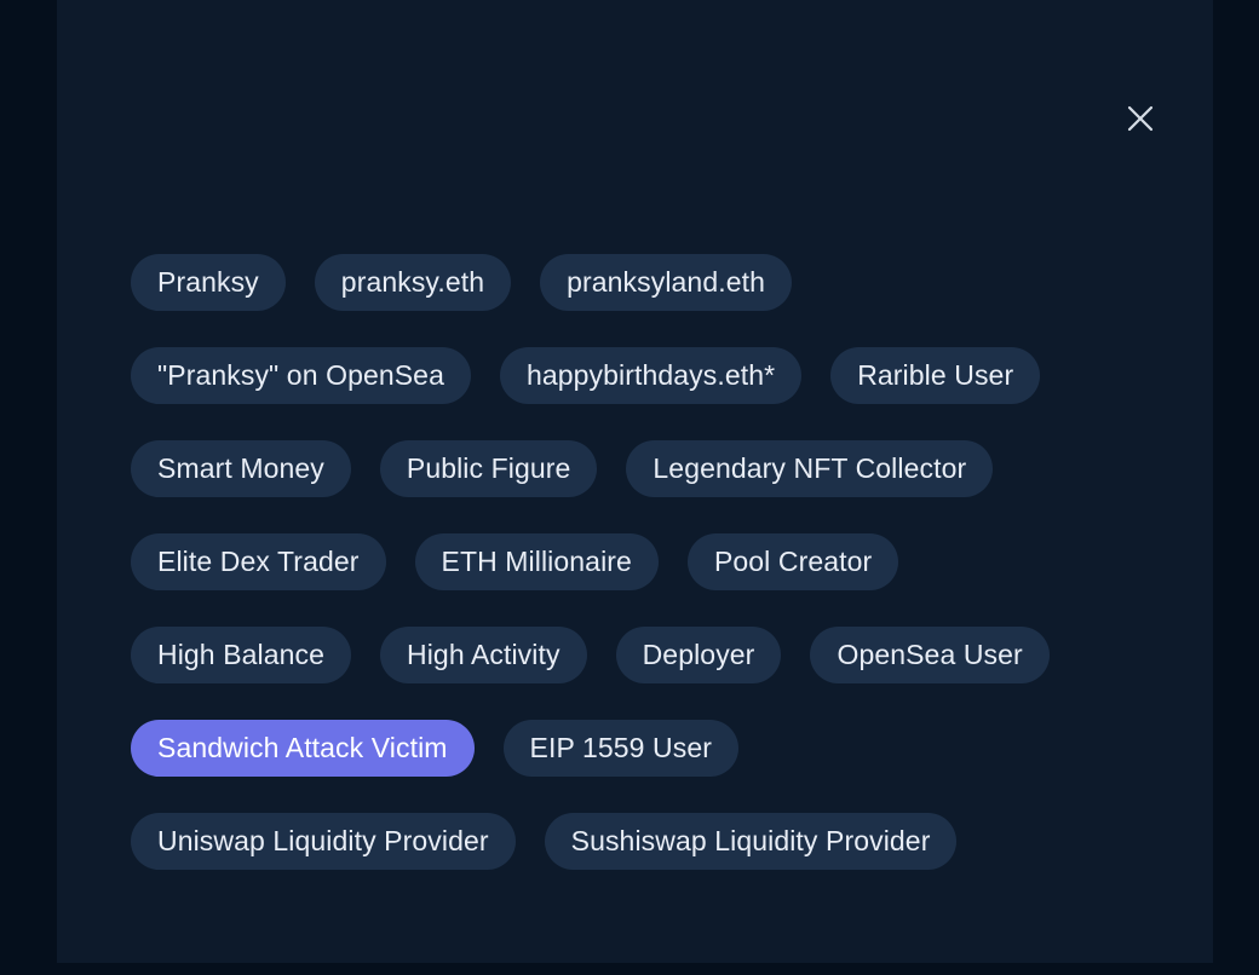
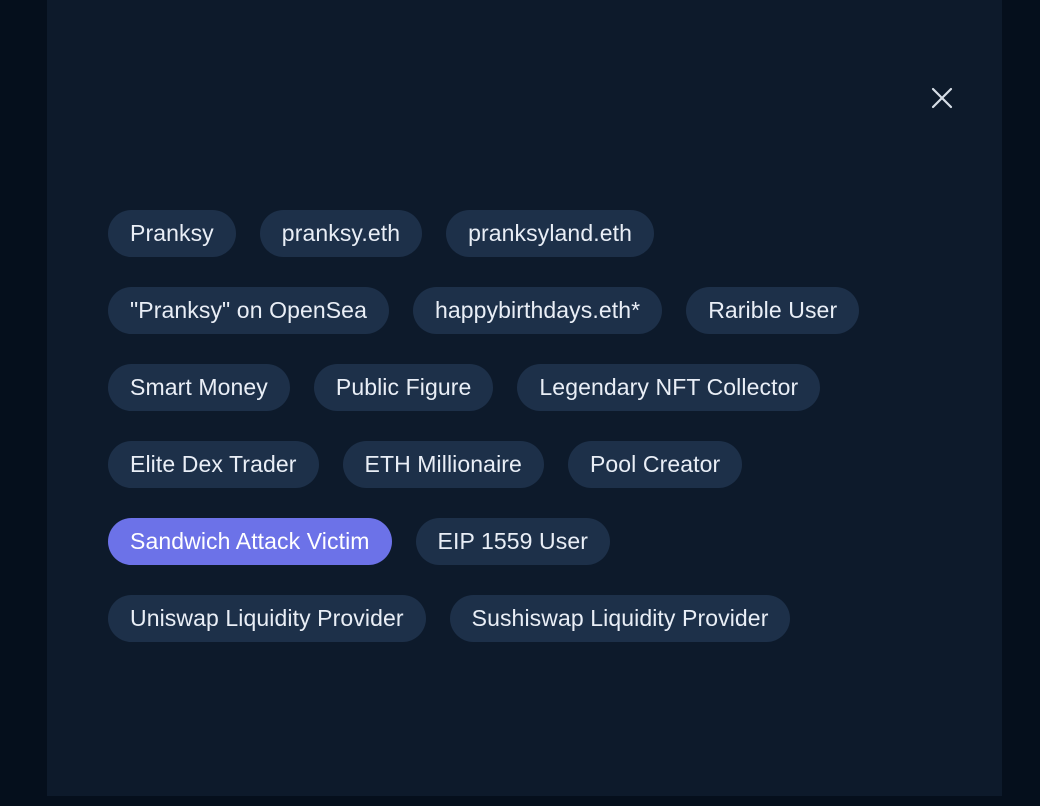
  Pranksy
  pranksy.eth
  pranksyland.eth
  "Pranksy" on OpenSea
  happybirthdays.eth*
  Rarible User
  Smart Money
  Public Figure
  Legendary NFT Collector
  Elite Dex Trader
  ETH Millionaire
  Pool Creator
- High Balance
- High Activity
- Deployer
- OpenSea User
  Sandwich Attack Victim
  EIP 1559 User
  Uniswap Liquidity Provider
  Sushiswap Liquidity Provider
